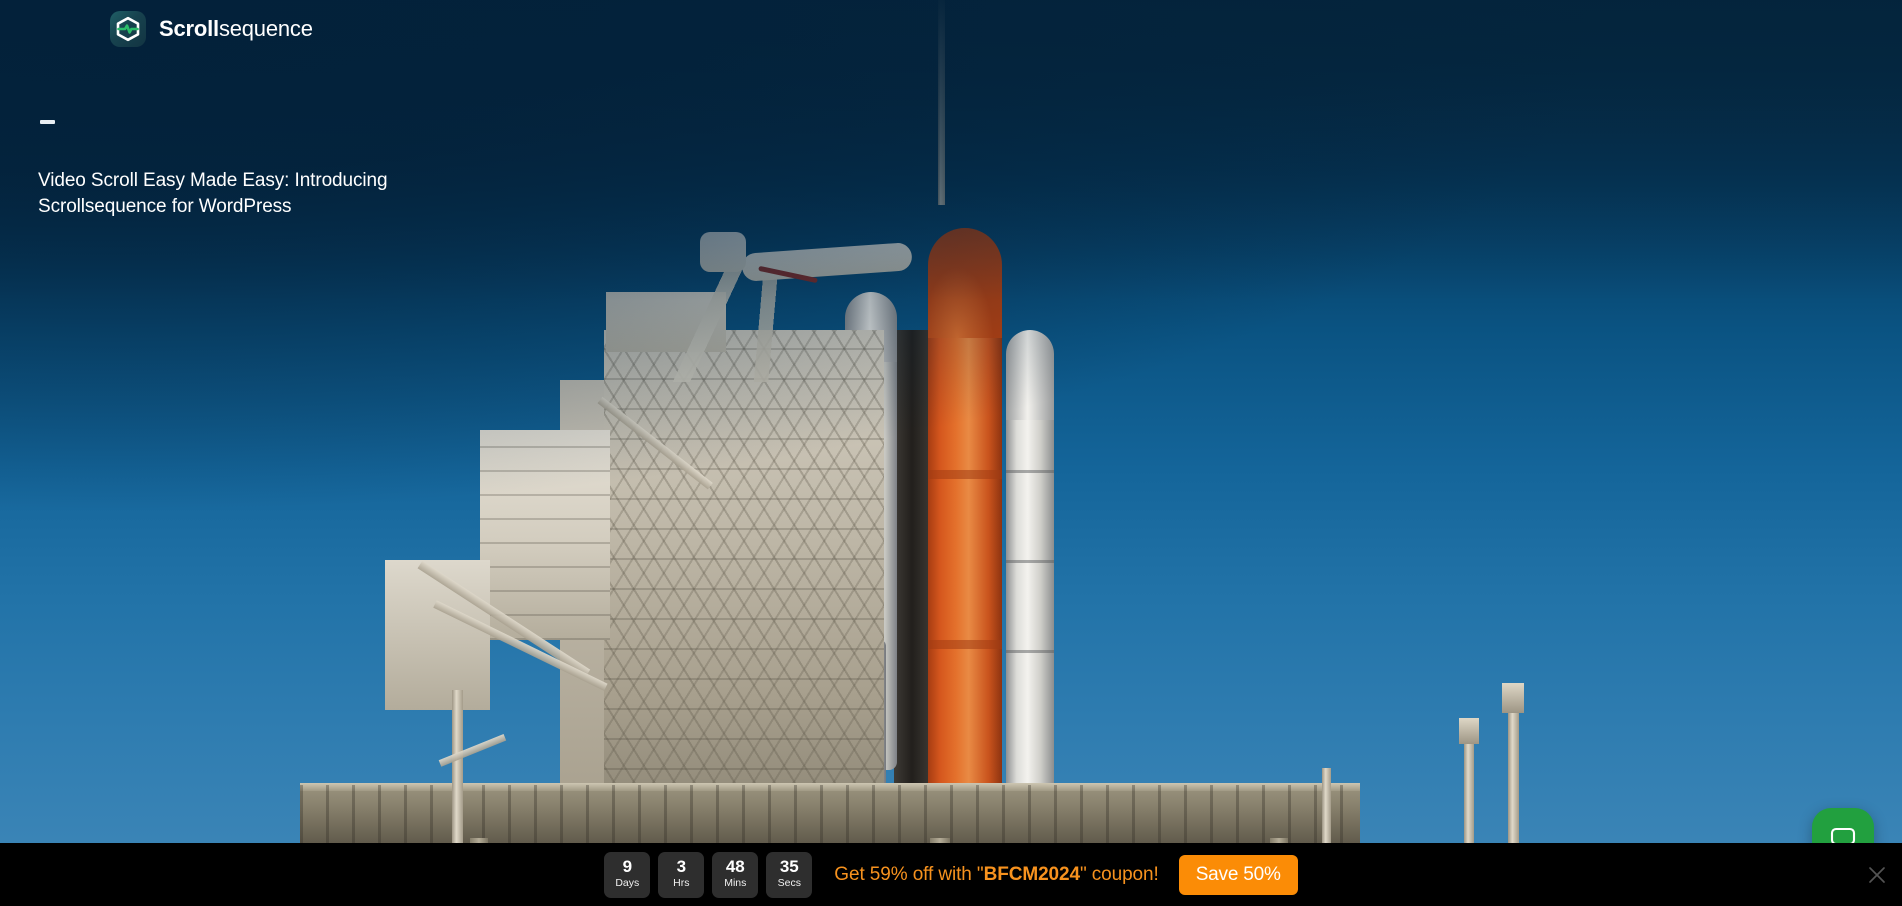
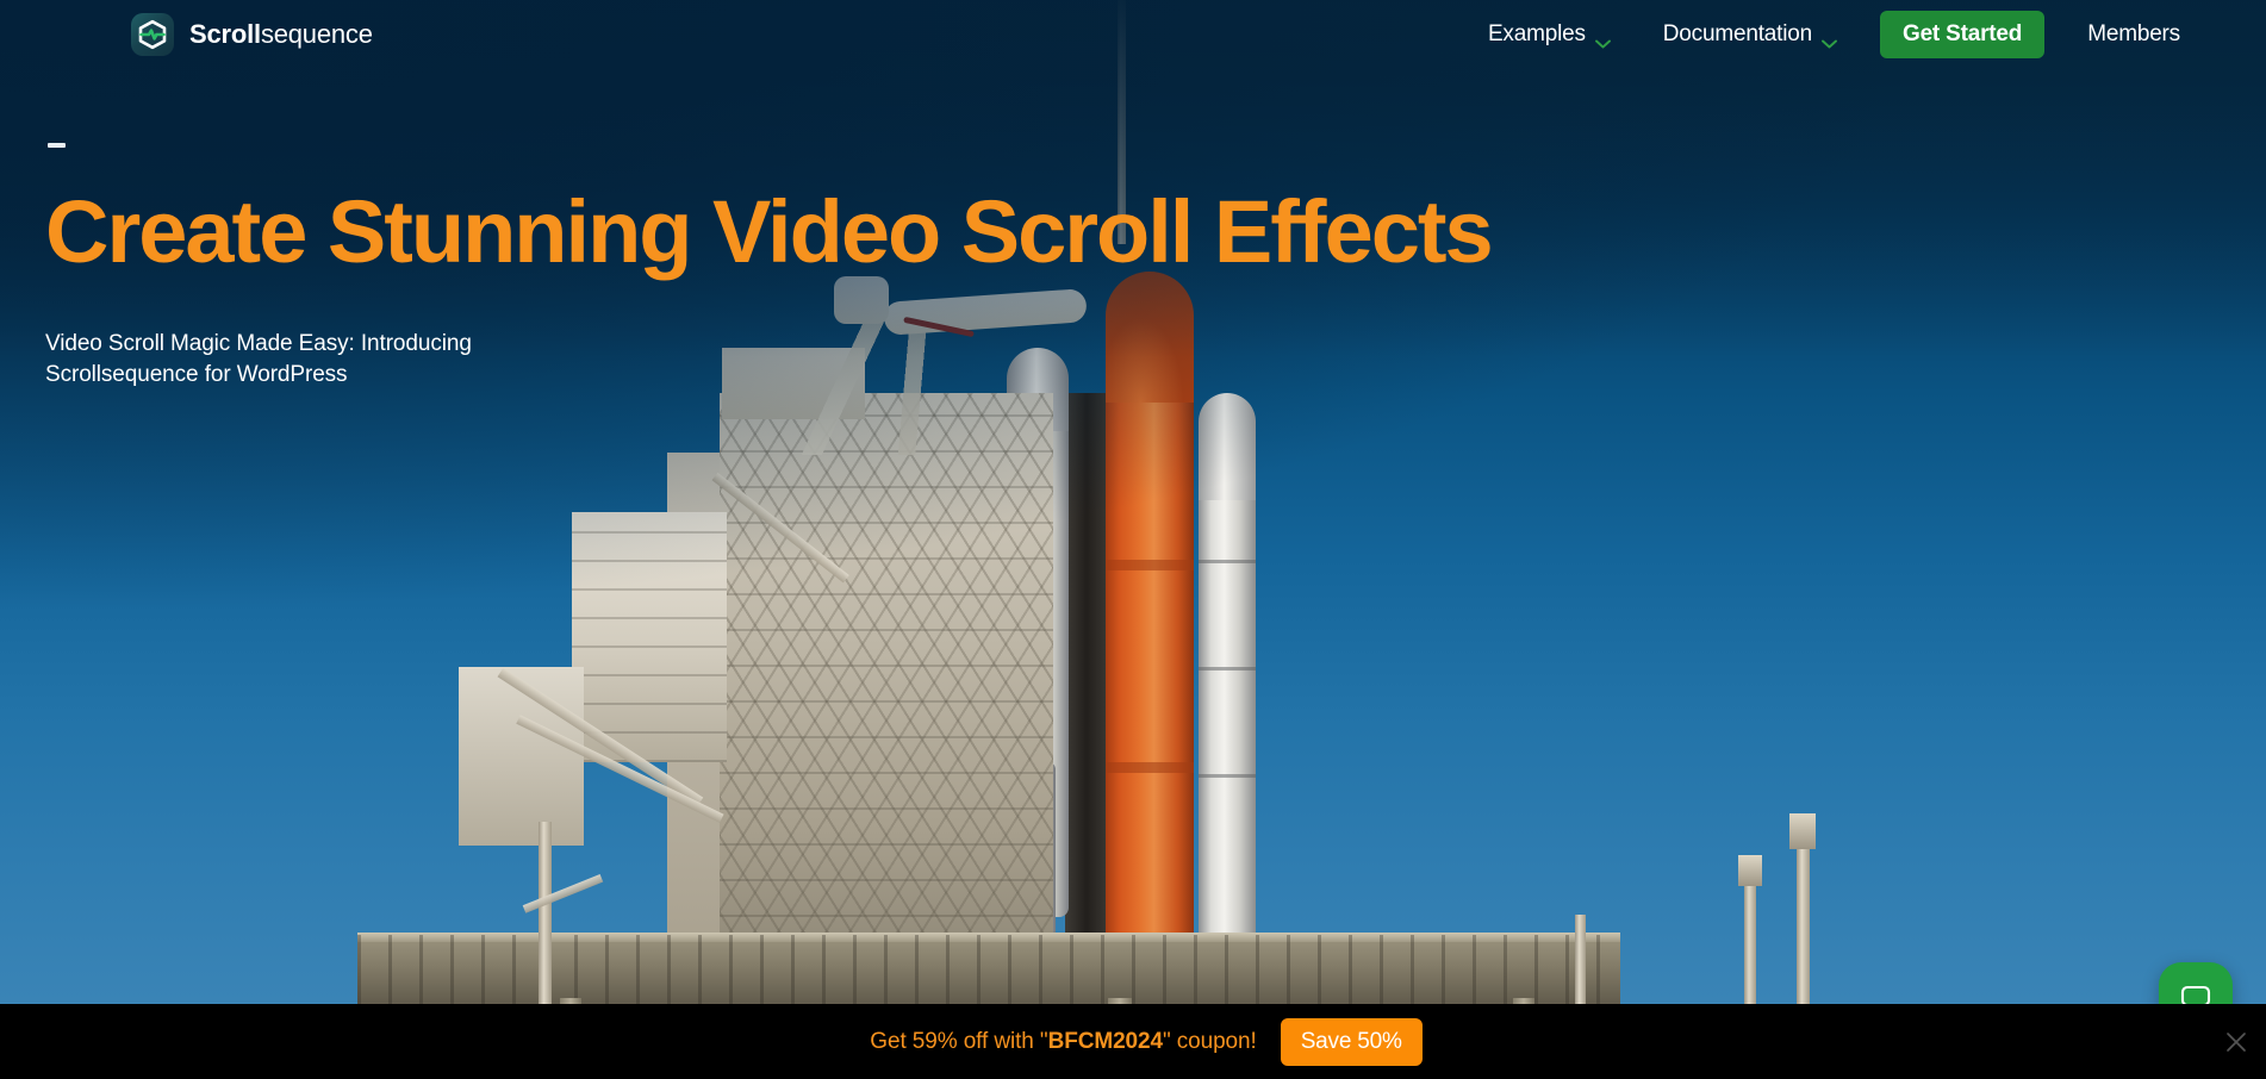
  Scrollsequence
+ Examples
+ Documentation
+ Get Started
+ Members
+ Create Stunning Video Scroll Effects
- Video Scroll Easy Made Easy: Introducing Scrollsequence for WordPress
+ Video Scroll Magic Made Easy: Introducing Scrollsequence for WordPress
- 9
- Days
- 3
- Hrs
- 48
- Mins
- 35
- Secs
  Get 59% off with "BFCM2024" coupon!
  Save 50%
